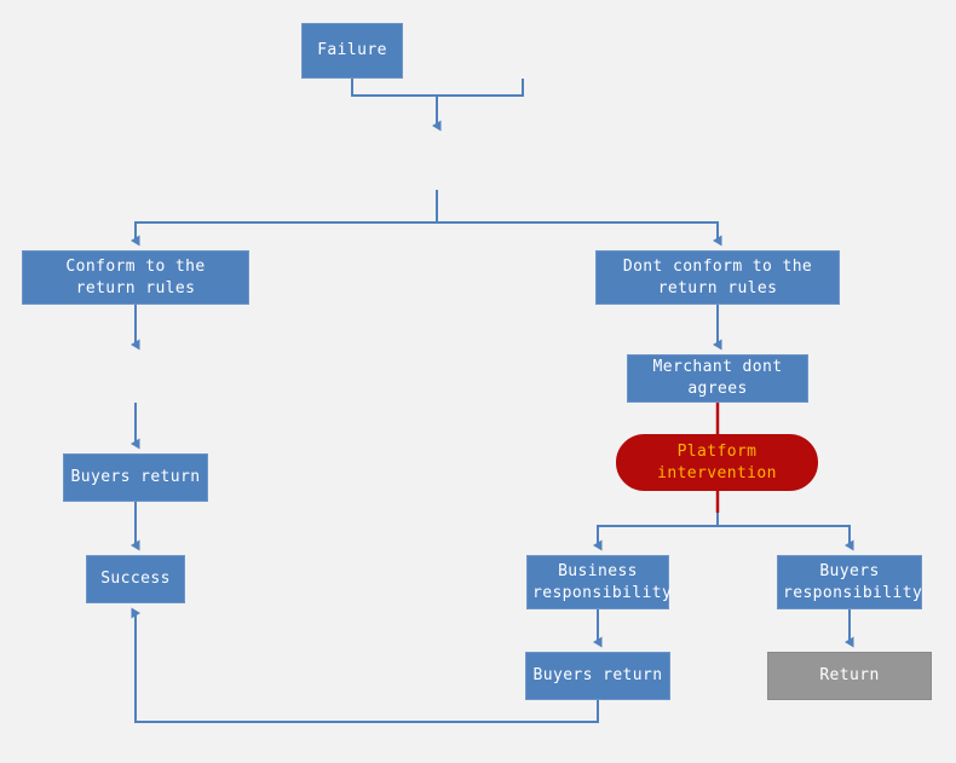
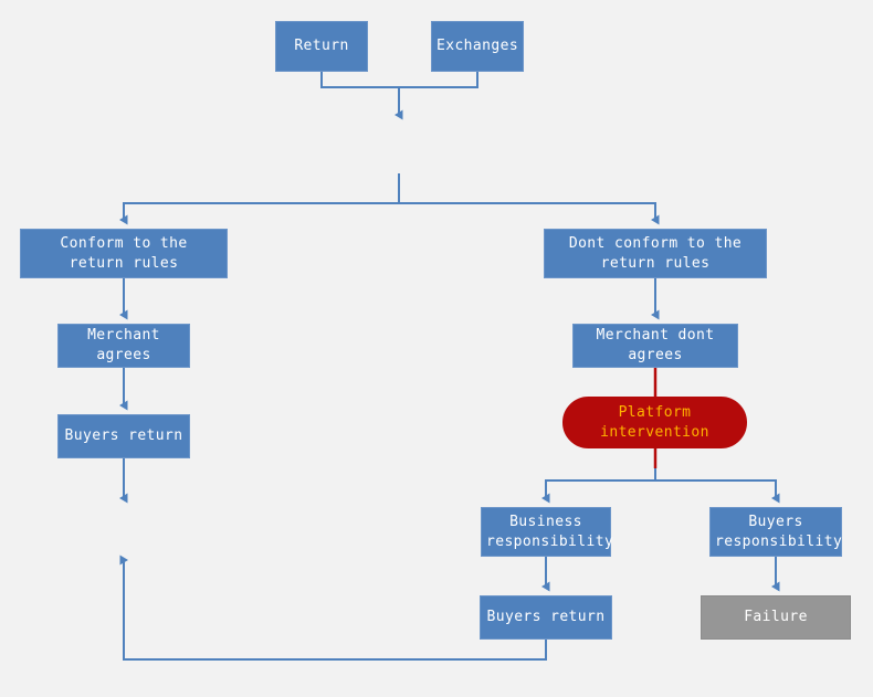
- Failure
+ Return
+ Exchanges
  Conform to the
  return rules
  Dont conform to the
  return rules
+ Merchant agrees
  Merchant dont agrees
  Buyers return
  Platform
  intervention
- Success
  Business
  responsibility
  Buyers
  responsibility
  Buyers return
- Return
+ Failure
